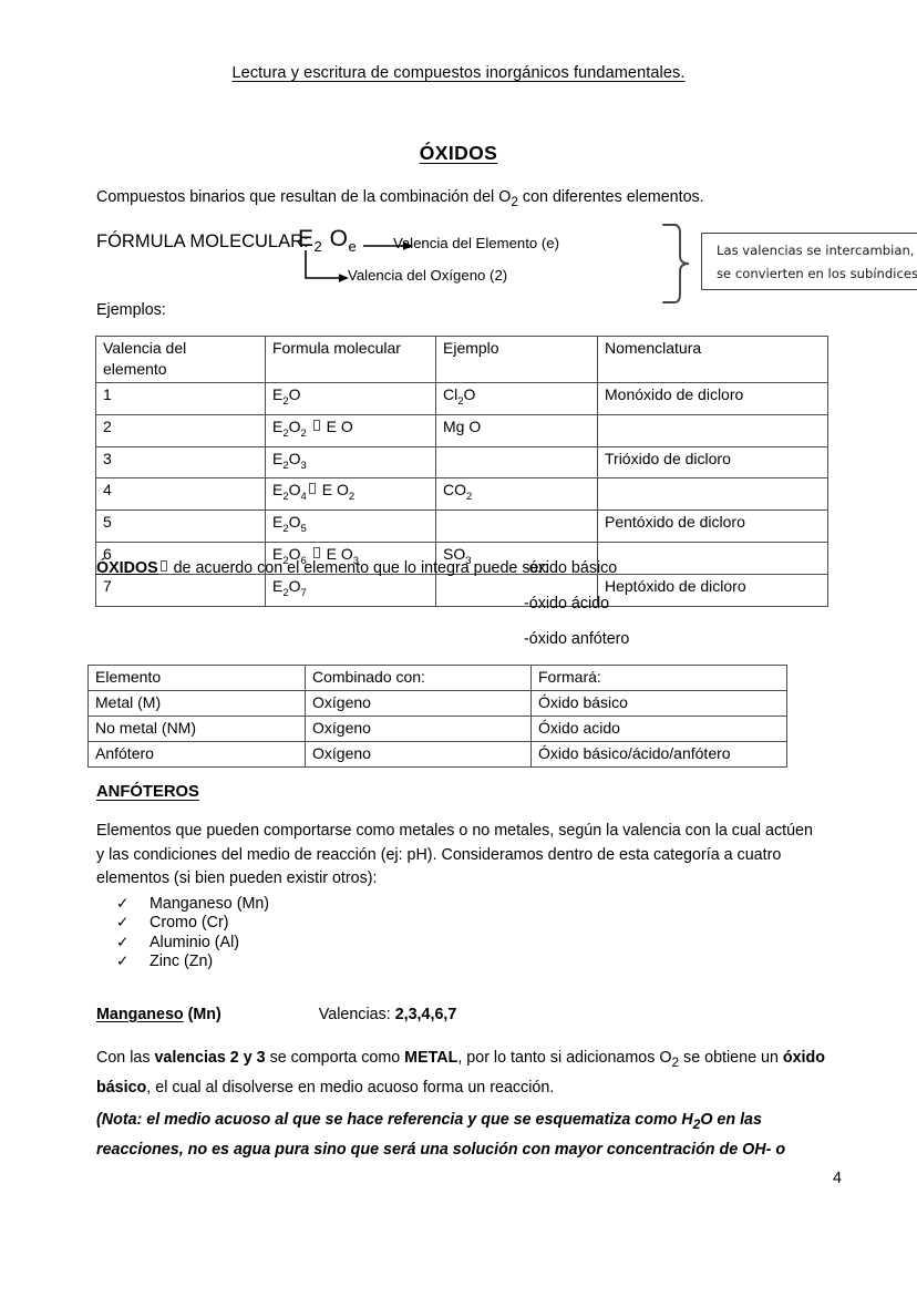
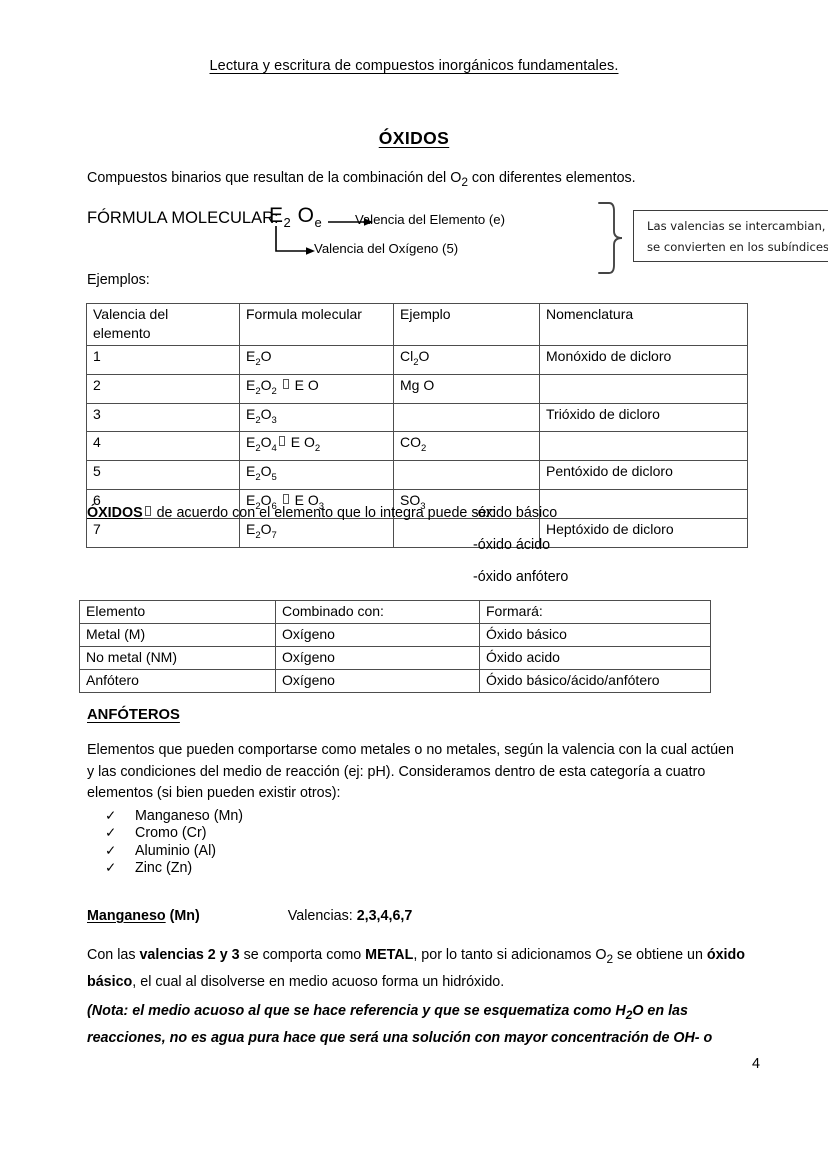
  Lectura y escritura de compuestos inorgánicos fundamentales.
  ÓXIDOS
  Compuestos binarios que resultan de la combinación del O2 con diferentes elementos.
  FÓRMULA MOLECULAR:
  E2 Oe
  Valencia del Elemento (e)
- Valencia del Oxígeno (2)
+ Valencia del Oxígeno (5)
  Las valencias se intercambian,
  se convierten en los subíndices
  Ejemplos:
  Valencia delelemento	Formula molecular	Ejemplo	Nomenclatura
  1	E2O	Cl2O	Monóxido de dicloro
  2	E2O2 E O	Mg O
  3	E2O3		Trióxido de dicloro
  4	E2O4 E O2	CO2
  5	E2O5		Pentóxido de dicloro
  6	E2O6 E O3	SO3
  7	E2O7		Heptóxido de dicloro
  ÓXIDOS de acuerdo con el elemento que lo integra puede ser:
  -óxido básico
  -óxido ácido
  -óxido anfótero
  Elemento	Combinado con:	Formará:
  Metal (M)	Oxígeno	Óxido básico
  No metal (NM)	Oxígeno	Óxido acido
  Anfótero	Oxígeno	Óxido básico/ácido/anfótero
  ANFÓTEROS
  Elementos que pueden comportarse como metales o no metales, según la valencia con la cual actúen y las condiciones del medio de reacción (ej: pH). Consideramos dentro de esta categoría a cuatro elementos (si bien pueden existir otros):
  ✓ Manganeso (Mn)
  ✓ Cromo (Cr)
  ✓ Aluminio (Al)
  ✓ Zinc (Zn)
  Manganeso (Mn) Valencias: 2,3,4,6,7
- Con las valencias 2 y 3 se comporta como METAL, por lo tanto si adicionamos O2 se obtiene un óxido básico, el cual al disolverse en medio acuoso forma un reacción.
+ Con las valencias 2 y 3 se comporta como METAL, por lo tanto si adicionamos O2 se obtiene un óxido básico, el cual al disolverse en medio acuoso forma un hidróxido.
- (Nota: el medio acuoso al que se hace referencia y que se esquematiza como H2O en las reacciones, no es agua pura sino que será una solución con mayor concentración de OH- o
+ (Nota: el medio acuoso al que se hace referencia y que se esquematiza como H2O en las reacciones, no es agua pura hace que será una solución con mayor concentración de OH- o
  4
